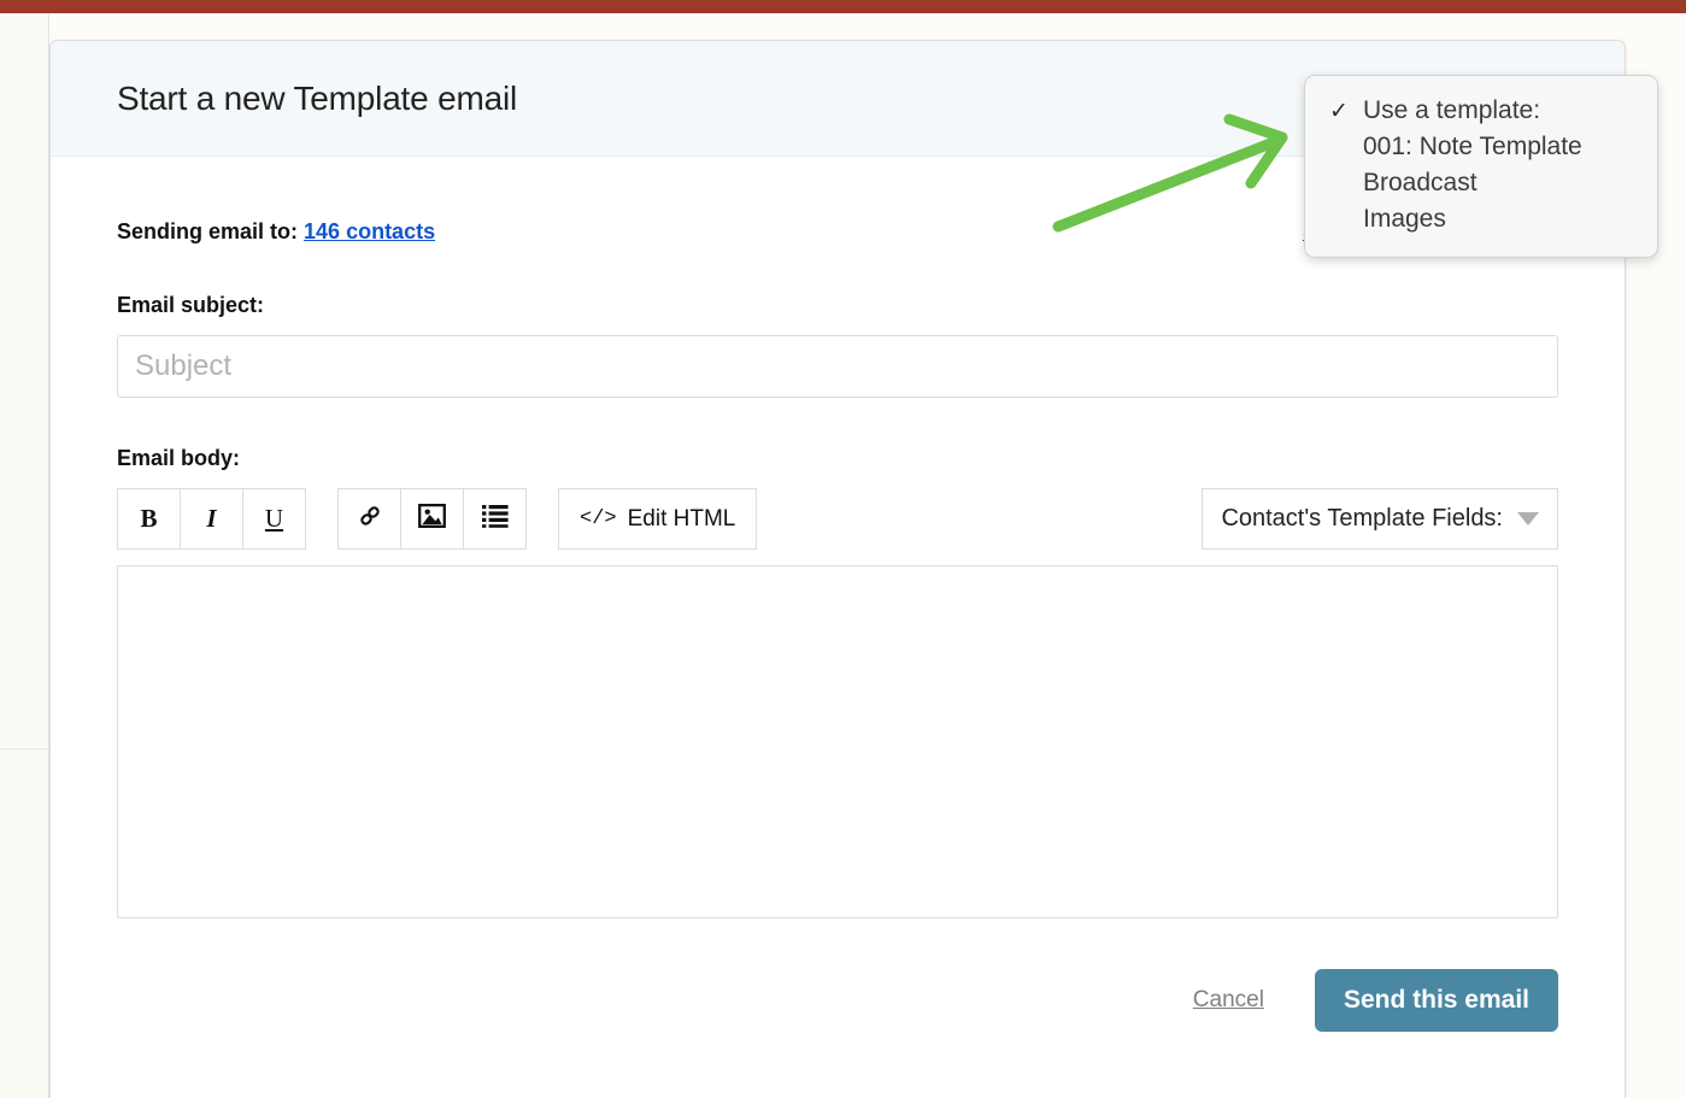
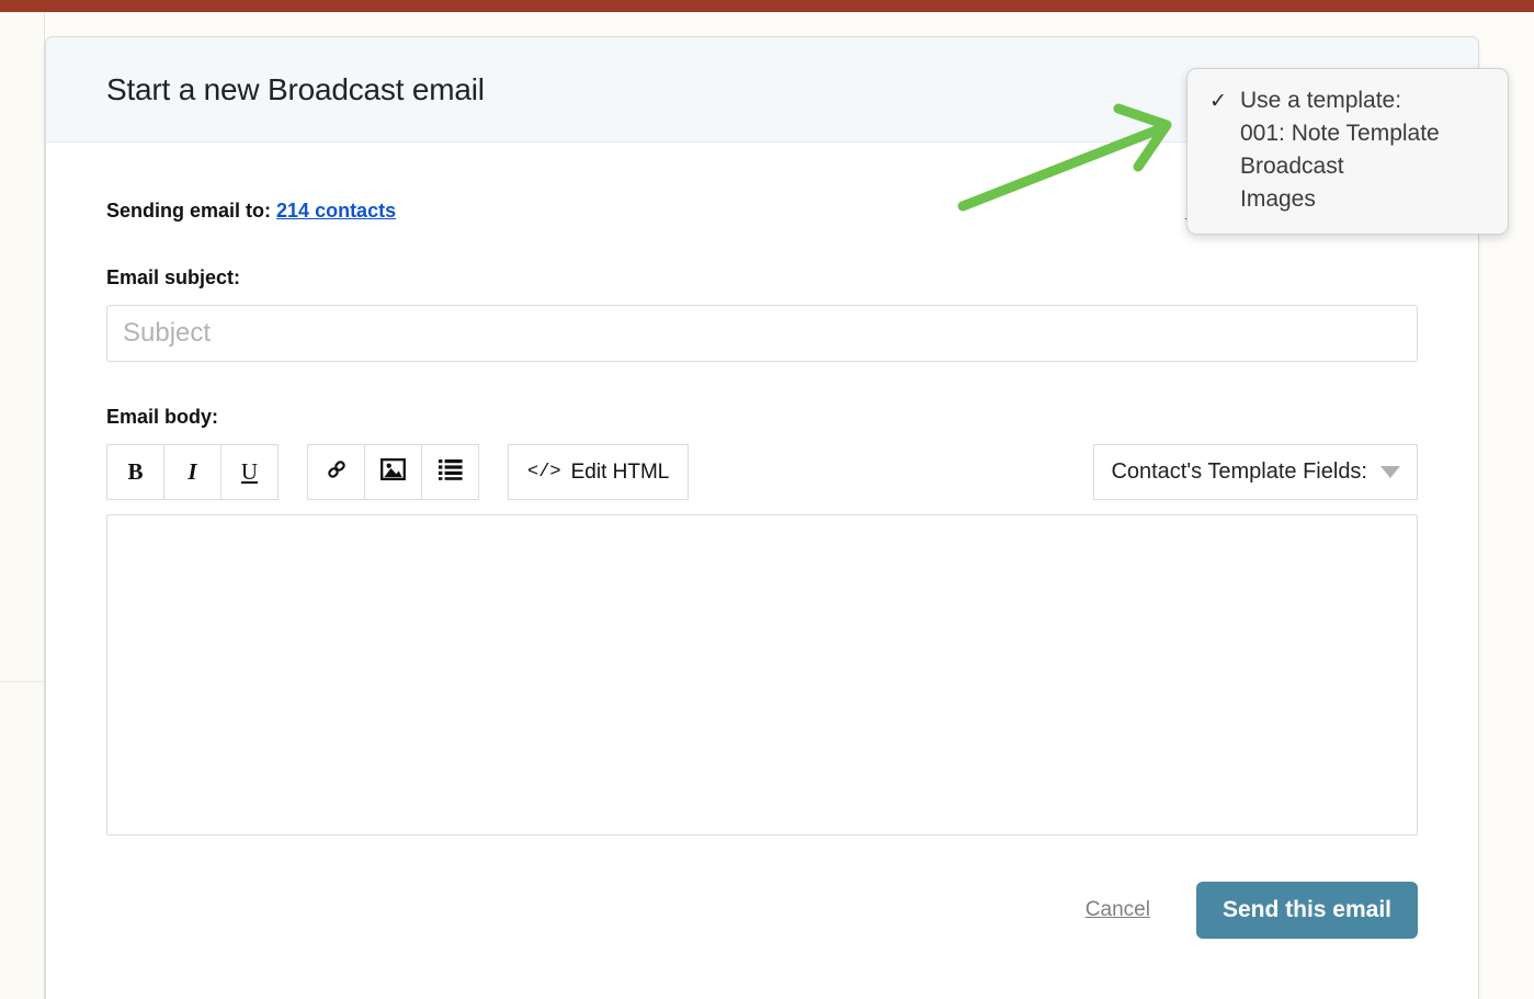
- Start a new Template email
+ Start a new Broadcast email
- Sending email to: 146 contacts
+ Sending email to: 214 contacts
  Email subject:
  Subject
  Email body:
  B
  I
  U
  </>
  Edit HTML
  Contact's Template Fields:
  Cancel
  Send this email
  ✓
  Use a template:
  001: Note Template
  Broadcast
  Images
